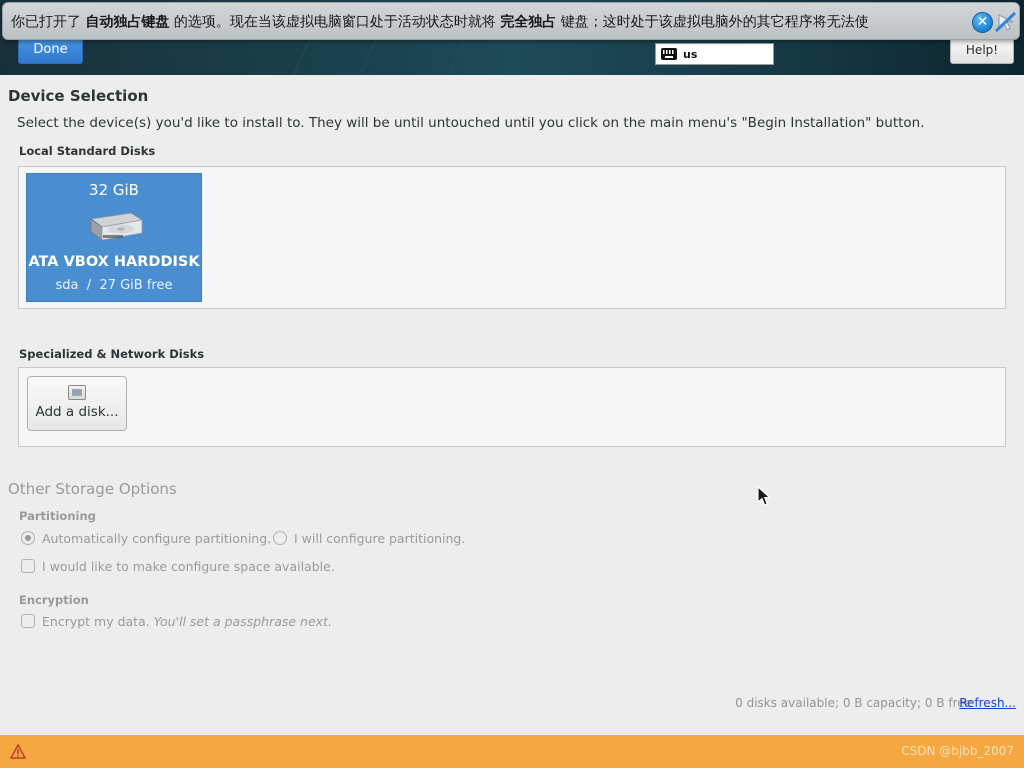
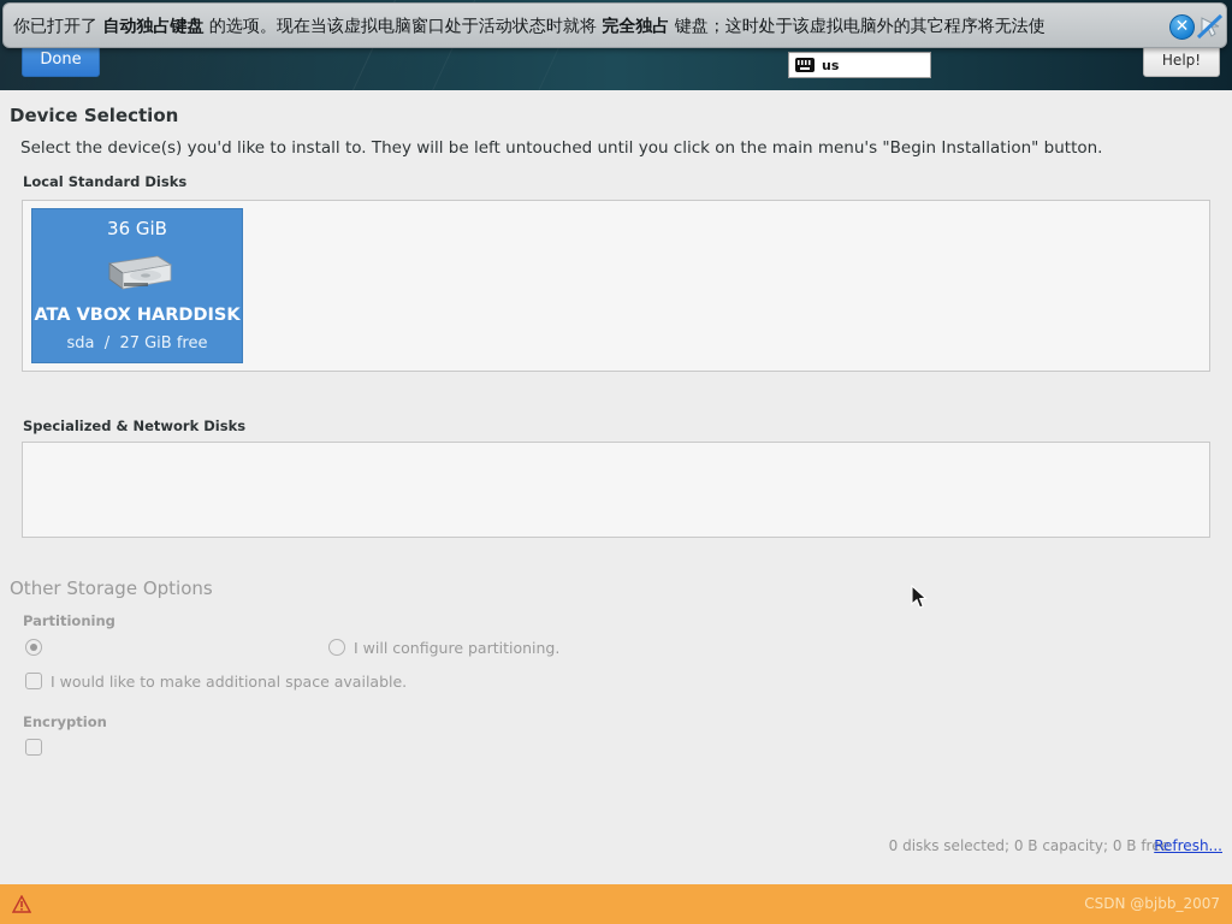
  Done
  Help!
  us
  你已打开了 自动独占键盘 的选项。现在当该虚拟电脑窗口处于活动状态时就将 完全独占 键盘；这时处于该虚拟电脑外的其它程序将无法使
  ✕
  Device Selection
- Select the device(s) you'd like to install to. They will be until untouched until you click on the main menu's "Begin Installation" button.
+ Select the device(s) you'd like to install to. They will be left untouched until you click on the main menu's "Begin Installation" button.
  Local Standard Disks
- 32 GiB
+ 36 GiB
  ATA VBOX HARDDISK
  sda / 27 GiB free
  Specialized & Network Disks
- Add a disk...
  Other Storage Options
  Partitioning
- Automatically configure partitioning.
  I will configure partitioning.
- I would like to make configure space available.
+ I would like to make additional space available.
  Encryption
- Encrypt my data. You'll set a passphrase next.
- 0 disks available; 0 B capacity; 0 B free
+ 0 disks selected; 0 B capacity; 0 B free
  Refresh...
  CSDN @bjbb_2007
